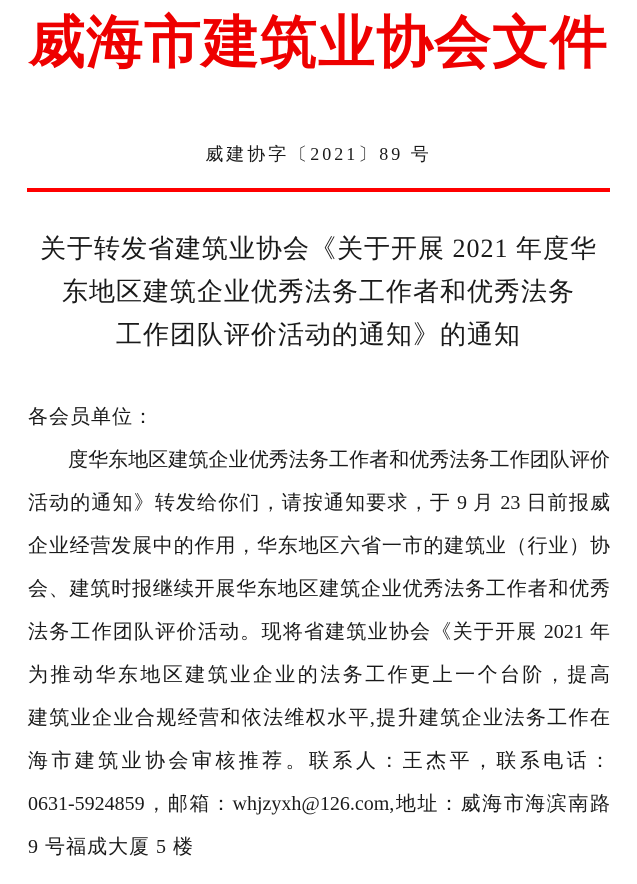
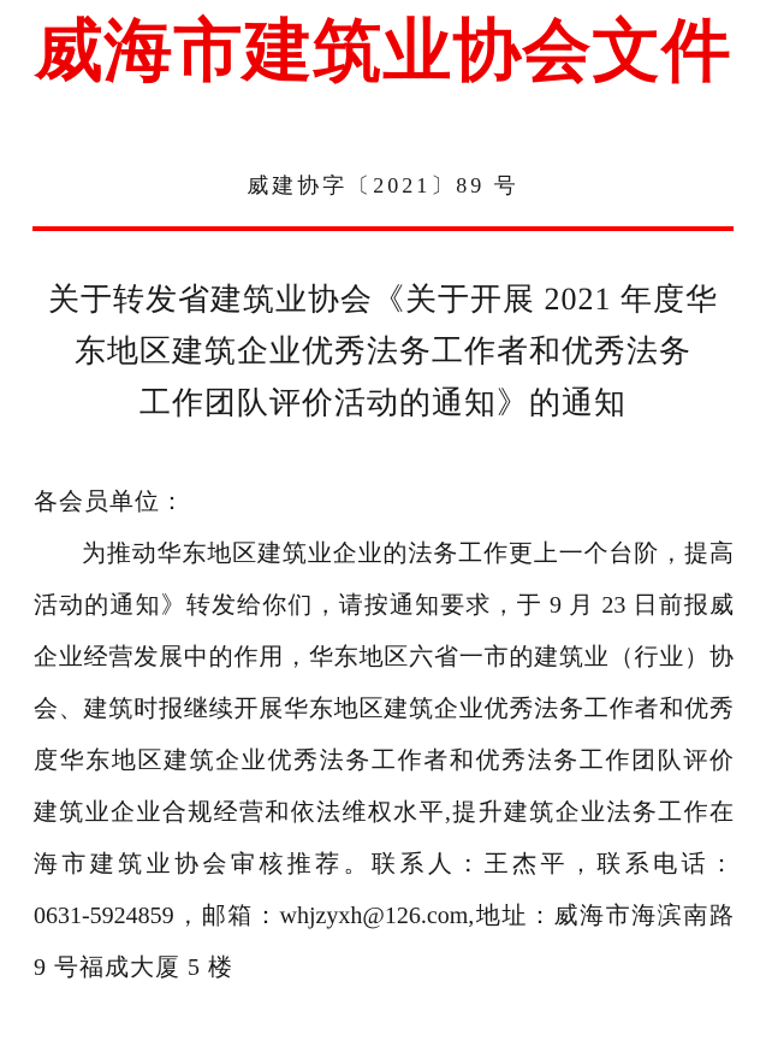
  威海市建筑业协会文件
  威建协字〔2021〕89 号
  关于转发省建筑业协会《关于开展 2021 年度华
  东地区建筑企业优秀法务工作者和优秀法务
  工作团队评价活动的通知》的通知
  各会员单位：
- 度华东地区建筑企业优秀法务工作者和优秀法务工作团队评价
+ 为推动华东地区建筑业企业的法务工作更上一个台阶，提高
  活动的通知》转发给你们，请按通知要求，于 9 月 23 日前报威
  企业经营发展中的作用，华东地区六省一市的建筑业（行业）协
  会、建筑时报继续开展华东地区建筑企业优秀法务工作者和优秀
- 法务工作团队评价活动。现将省建筑业协会《关于开展 2021 年
- 为推动华东地区建筑业企业的法务工作更上一个台阶，提高
+ 度华东地区建筑企业优秀法务工作者和优秀法务工作团队评价
  建筑业企业合规经营和依法维权水平,提升建筑企业法务工作在
  海市建筑业协会审核推荐。联系人：王杰平，联系电话：
  0631-5924859，邮箱：whjzyxh@126.com,地址：威海市海滨南路
  9 号福成大厦 5 楼
